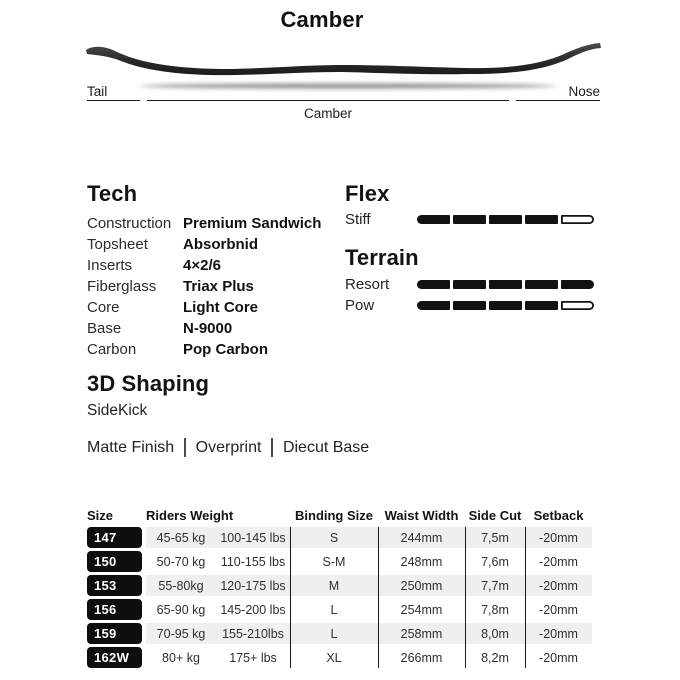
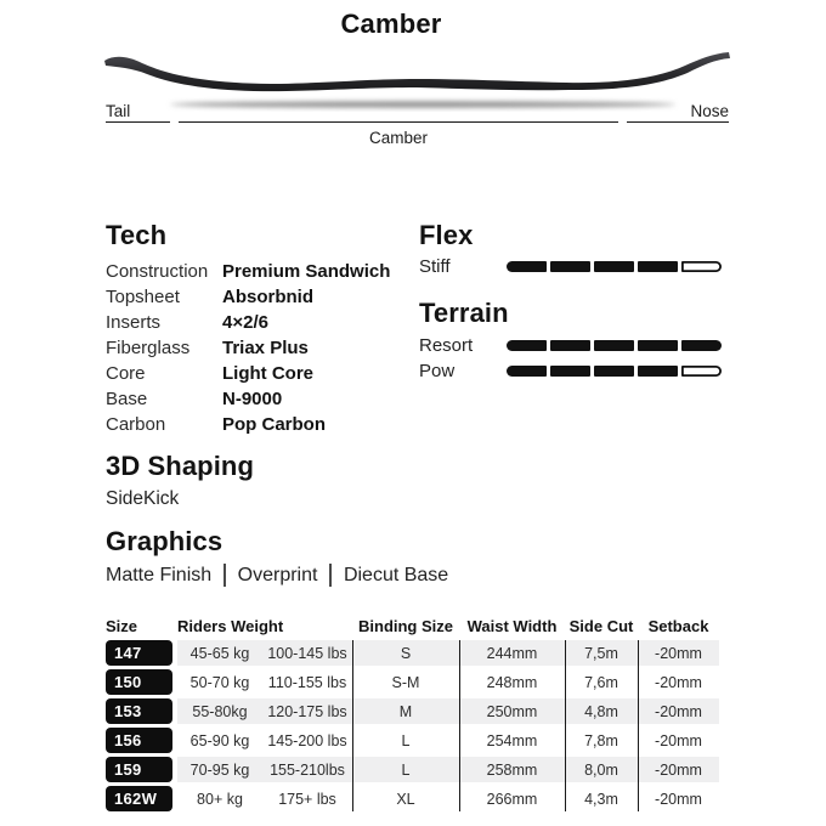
  Camber
  Tail
  Nose
  Camber
  Tech
  Construction
  Premium Sandwich
  Topsheet
  Absorbnid
  Inserts
  4×2/6
  Fiberglass
  Triax Plus
  Core
  Light Core
  Base
  N-9000
  Carbon
  Pop Carbon
  Flex
  Stiff
  Terrain
  Resort
  Pow
  3D Shaping
  SideKick
+ Graphics
  Matte Finish
  Overprint
  Diecut Base
  Size
  Riders Weight
  Binding Size
  Waist Width
  Side Cut
  Setback
  147
  45-65 kg
  100-145 lbs
  S
  244mm
  7,5m
  -20mm
  150
  50-70 kg
  110-155 lbs
  S-M
  248mm
  7,6m
  -20mm
  153
  55-80kg
  120-175 lbs
  M
  250mm
- 7,7m
+ 4,8m
  -20mm
  156
  65-90 kg
  145-200 lbs
  L
  254mm
  7,8m
  -20mm
  159
  70-95 kg
  155-210lbs
  L
  258mm
  8,0m
  -20mm
  162W
  80+ kg
  175+ lbs
  XL
  266mm
- 8,2m
+ 4,3m
  -20mm
